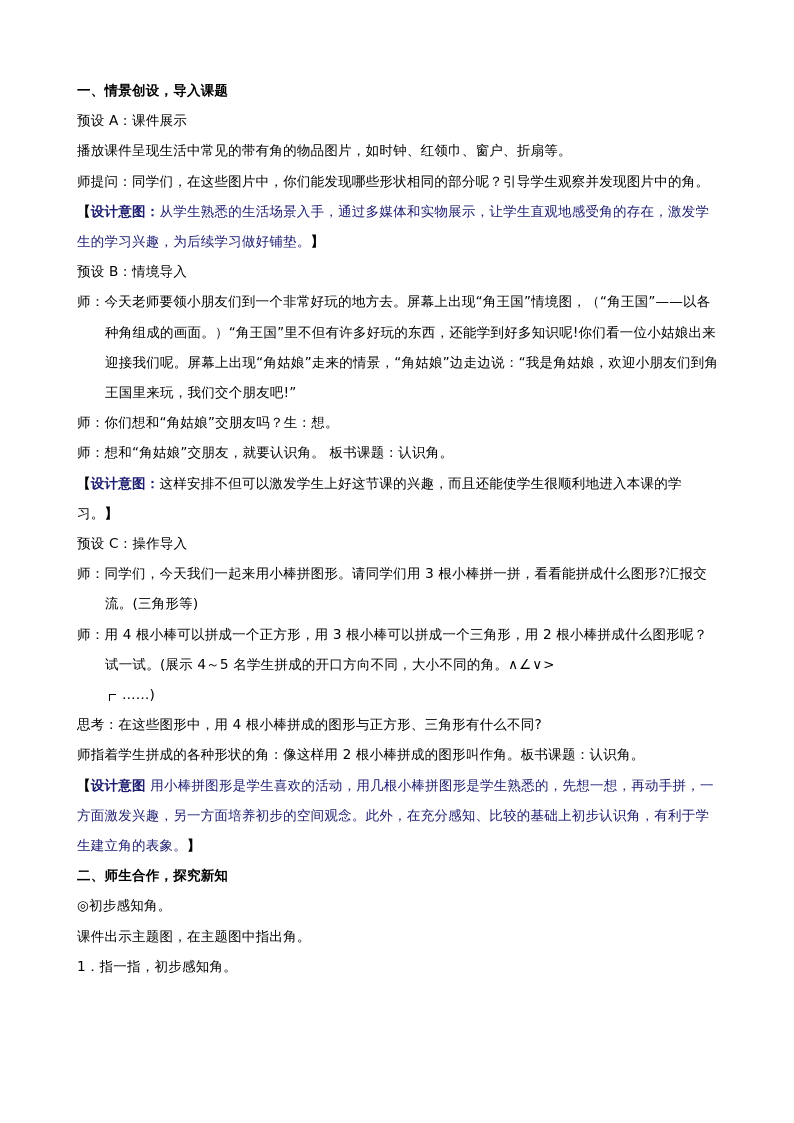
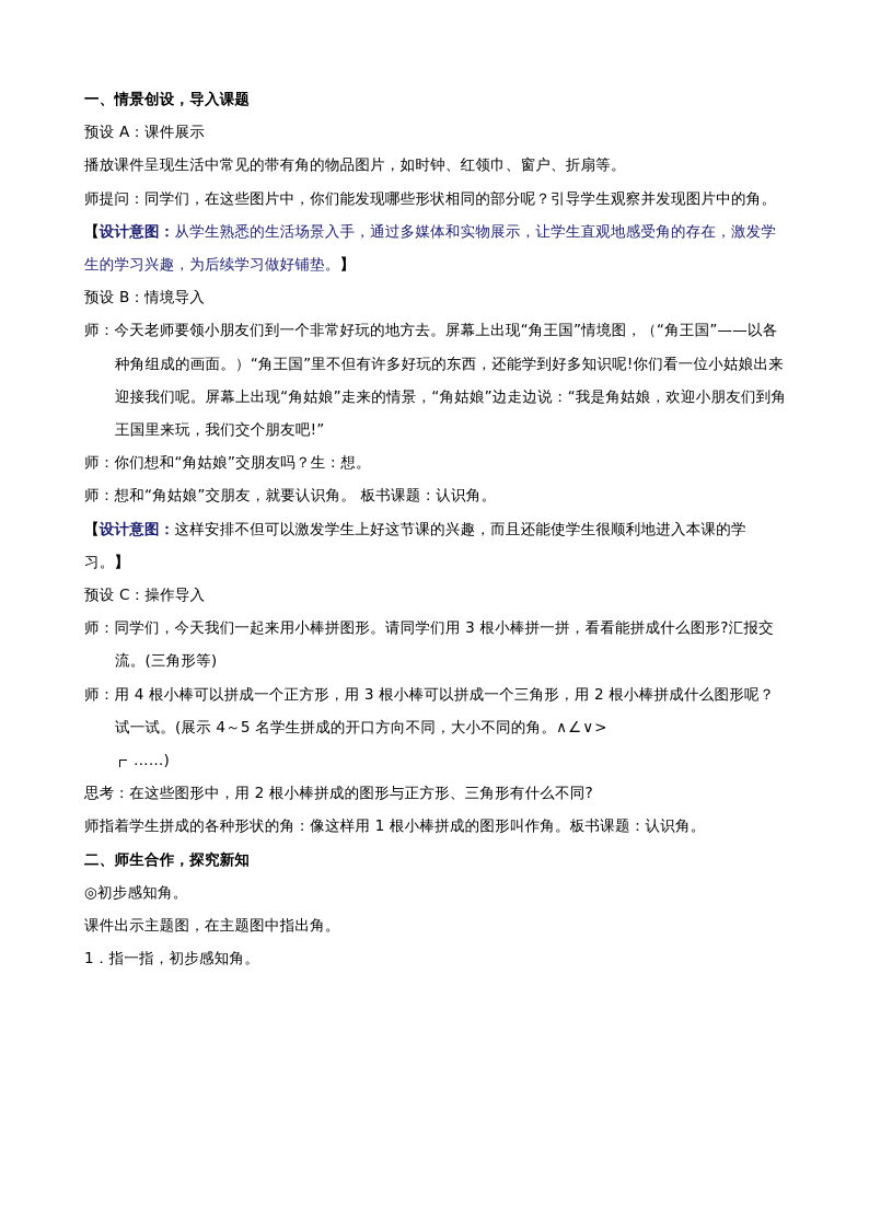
  一、情景创设，导入课题
  预设 A：课件展示
  播放课件呈现生活中常见的带有角的物品图片，如时钟、红领巾、窗户、折扇等。
  师提问：同学们，在这些图片中，你们能发现哪些形状相同的部分呢？引导学生观察并发现图片中的角。
  【设计意图：从学生熟悉的生活场景入手，通过多媒体和实物展示，让学生直观地感受角的存在，激发学生的学习兴趣，为后续学习做好铺垫。】
  预设 B：情境导入
  师：今天老师要领小朋友们到一个非常好玩的地方去。屏幕上出现“角王国”情境图，（“角王国”——以各种角组成的画面。）“角王国”里不但有许多好玩的东西，还能学到好多知识呢!你们看一位小姑娘出来迎接我们呢。屏幕上出现“角姑娘”走来的情景，“角姑娘”边走边说：“我是角姑娘，欢迎小朋友们到角王国里来玩，我们交个朋友吧!”
  师：你们想和“角姑娘”交朋友吗？生：想。
  师：想和“角姑娘”交朋友，就要认识角。 板书课题：认识角。
  【设计意图：这样安排不但可以激发学生上好这节课的兴趣，而且还能使学生很顺利地进入本课的学习。】
  预设 C：操作导入
  师：同学们，今天我们一起来用小棒拼图形。请同学们用 3 根小棒拼一拼，看看能拼成什么图形?汇报交流。(三角形等)
  师：用 4 根小棒可以拼成一个正方形，用 3 根小棒可以拼成一个三角形，用 2 根小棒拼成什么图形呢？试一试。(展示 4～5 名学生拼成的开口方向不同，大小不同的角。∧∠∨>
  ……)
- 思考：在这些图形中，用 4 根小棒拼成的图形与正方形、三角形有什么不同?
+ 思考：在这些图形中，用 2 根小棒拼成的图形与正方形、三角形有什么不同?
- 师指着学生拼成的各种形状的角：像这样用 2 根小棒拼成的图形叫作角。板书课题：认识角。
+ 师指着学生拼成的各种形状的角：像这样用 1 根小棒拼成的图形叫作角。板书课题：认识角。
- 【设计意图 用小棒拼图形是学生喜欢的活动，用几根小棒拼图形是学生熟悉的，先想一想，再动手拼，一方面激发兴趣，另一方面培养初步的空间观念。此外，在充分感知、比较的基础上初步认识角，有利于学生建立角的表象。】
  二、师生合作，探究新知
  ◎初步感知角。
  课件出示主题图，在主题图中指出角。
  1．指一指，初步感知角。
